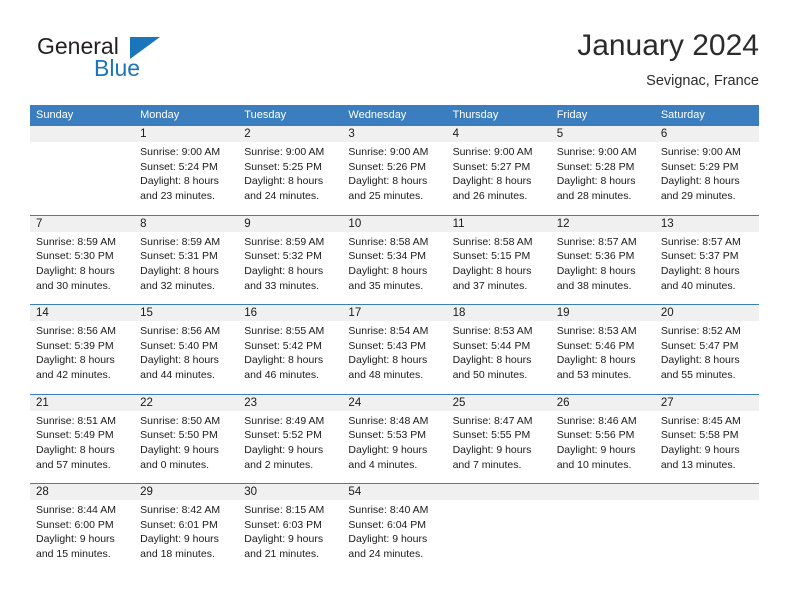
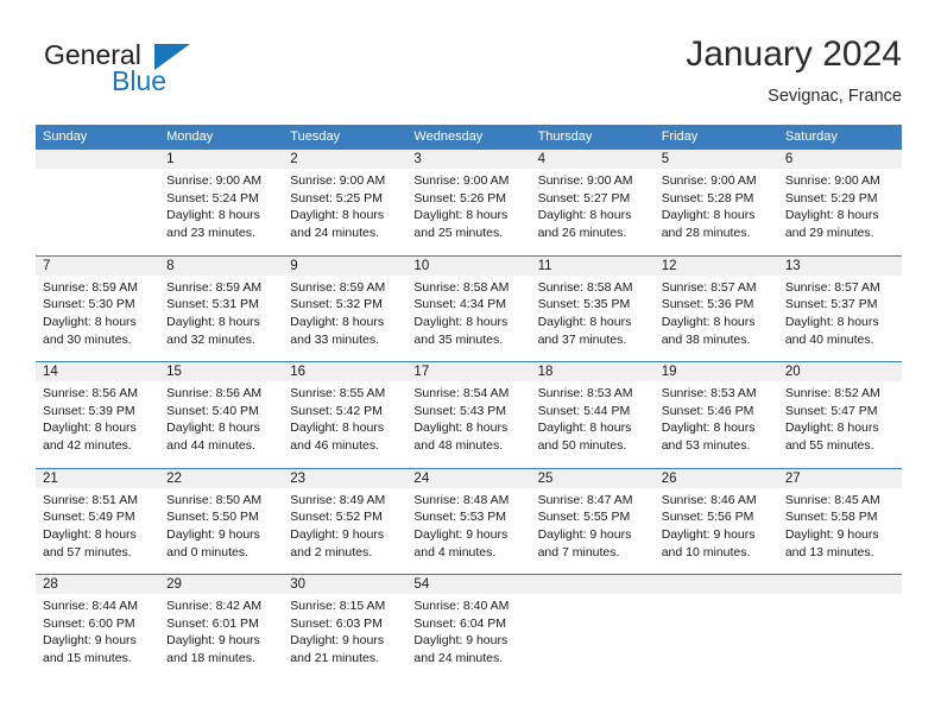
  General
  Blue
  January 2024
  Sevignac, France
  Sunday
  Monday
  Tuesday
  Wednesday
  Thursday
  Friday
  Saturday
  1
  Sunrise: 9:00 AM
  Sunset: 5:24 PM
  Daylight: 8 hours
  and 23 minutes.
  2
  Sunrise: 9:00 AM
  Sunset: 5:25 PM
  Daylight: 8 hours
  and 24 minutes.
  3
  Sunrise: 9:00 AM
  Sunset: 5:26 PM
  Daylight: 8 hours
  and 25 minutes.
  4
  Sunrise: 9:00 AM
  Sunset: 5:27 PM
  Daylight: 8 hours
  and 26 minutes.
  5
  Sunrise: 9:00 AM
  Sunset: 5:28 PM
  Daylight: 8 hours
  and 28 minutes.
  6
  Sunrise: 9:00 AM
  Sunset: 5:29 PM
  Daylight: 8 hours
  and 29 minutes.
  7
  Sunrise: 8:59 AM
  Sunset: 5:30 PM
  Daylight: 8 hours
  and 30 minutes.
  8
  Sunrise: 8:59 AM
  Sunset: 5:31 PM
  Daylight: 8 hours
  and 32 minutes.
  9
  Sunrise: 8:59 AM
  Sunset: 5:32 PM
  Daylight: 8 hours
  and 33 minutes.
  10
  Sunrise: 8:58 AM
- Sunset: 5:34 PM
+ Sunset: 4:34 PM
  Daylight: 8 hours
  and 35 minutes.
  11
  Sunrise: 8:58 AM
- Sunset: 5:15 PM
+ Sunset: 5:35 PM
  Daylight: 8 hours
  and 37 minutes.
  12
  Sunrise: 8:57 AM
  Sunset: 5:36 PM
  Daylight: 8 hours
  and 38 minutes.
  13
  Sunrise: 8:57 AM
  Sunset: 5:37 PM
  Daylight: 8 hours
  and 40 minutes.
  14
  Sunrise: 8:56 AM
  Sunset: 5:39 PM
  Daylight: 8 hours
  and 42 minutes.
  15
  Sunrise: 8:56 AM
  Sunset: 5:40 PM
  Daylight: 8 hours
  and 44 minutes.
  16
  Sunrise: 8:55 AM
  Sunset: 5:42 PM
  Daylight: 8 hours
  and 46 minutes.
  17
  Sunrise: 8:54 AM
  Sunset: 5:43 PM
  Daylight: 8 hours
  and 48 minutes.
  18
  Sunrise: 8:53 AM
  Sunset: 5:44 PM
  Daylight: 8 hours
  and 50 minutes.
  19
  Sunrise: 8:53 AM
  Sunset: 5:46 PM
  Daylight: 8 hours
  and 53 minutes.
  20
  Sunrise: 8:52 AM
  Sunset: 5:47 PM
  Daylight: 8 hours
  and 55 minutes.
  21
  Sunrise: 8:51 AM
  Sunset: 5:49 PM
  Daylight: 8 hours
  and 57 minutes.
  22
  Sunrise: 8:50 AM
  Sunset: 5:50 PM
  Daylight: 9 hours
  and 0 minutes.
  23
  Sunrise: 8:49 AM
  Sunset: 5:52 PM
  Daylight: 9 hours
  and 2 minutes.
  24
  Sunrise: 8:48 AM
  Sunset: 5:53 PM
  Daylight: 9 hours
  and 4 minutes.
  25
  Sunrise: 8:47 AM
  Sunset: 5:55 PM
  Daylight: 9 hours
  and 7 minutes.
  26
  Sunrise: 8:46 AM
  Sunset: 5:56 PM
  Daylight: 9 hours
  and 10 minutes.
  27
  Sunrise: 8:45 AM
  Sunset: 5:58 PM
  Daylight: 9 hours
  and 13 minutes.
  28
  Sunrise: 8:44 AM
  Sunset: 6:00 PM
  Daylight: 9 hours
  and 15 minutes.
  29
  Sunrise: 8:42 AM
  Sunset: 6:01 PM
  Daylight: 9 hours
  and 18 minutes.
  30
  Sunrise: 8:15 AM
  Sunset: 6:03 PM
  Daylight: 9 hours
  and 21 minutes.
  54
  Sunrise: 8:40 AM
  Sunset: 6:04 PM
  Daylight: 9 hours
  and 24 minutes.
